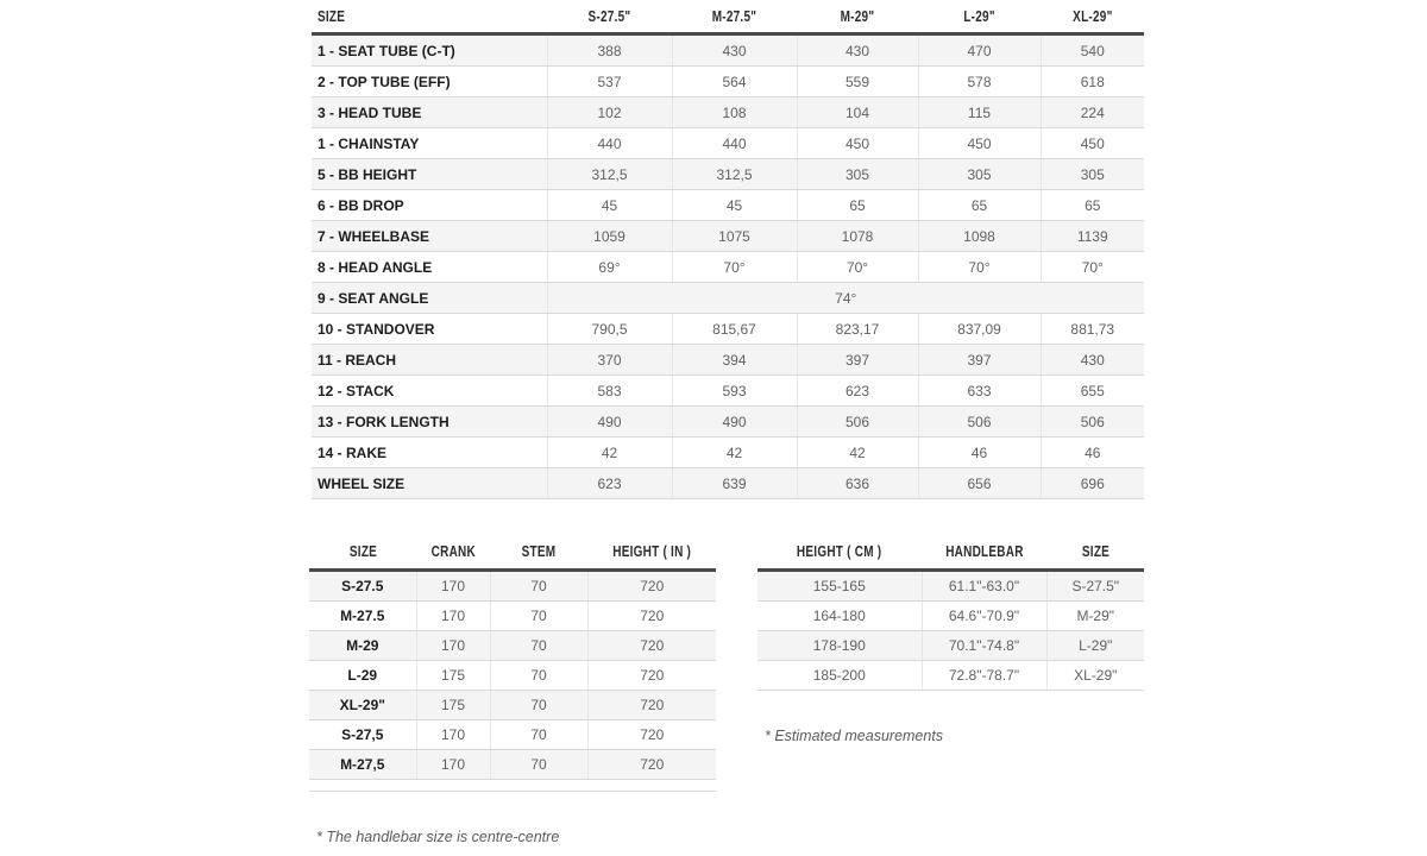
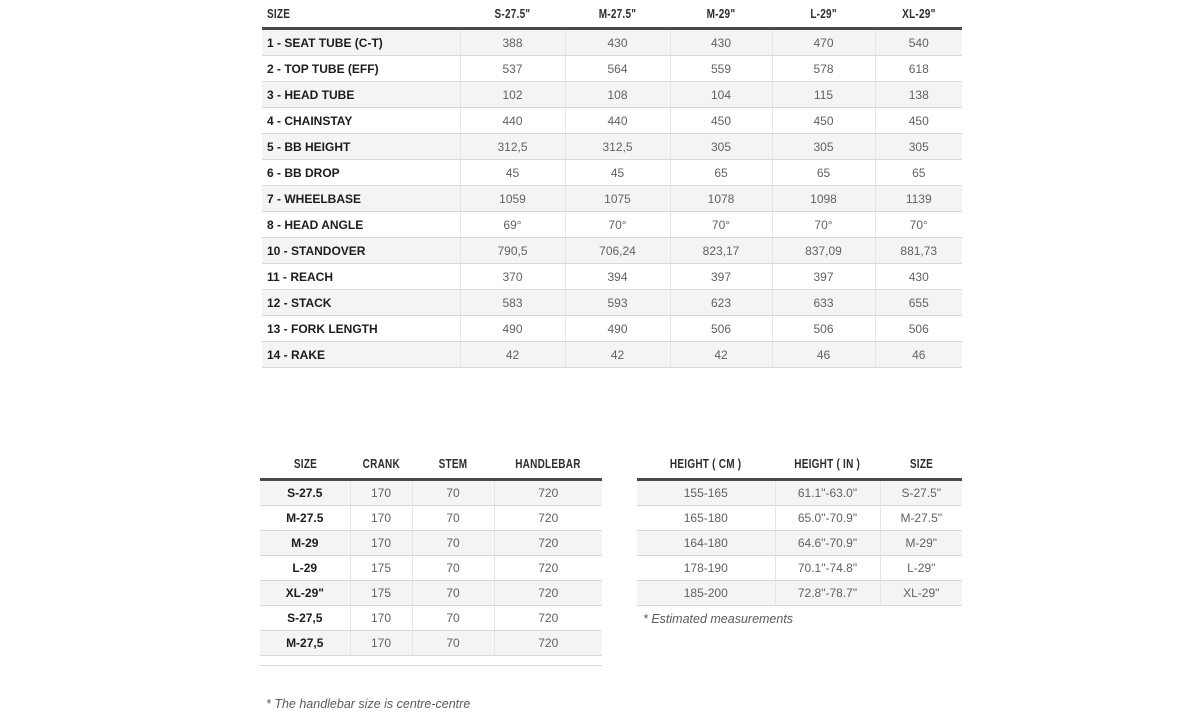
  SIZE	S-27.5"	M-27.5"	M-29"	L-29"	XL-29"
  1 - SEAT TUBE (C-T)	388	430	430	470	540
  2 - TOP TUBE (EFF)	537	564	559	578	618
- 3 - HEAD TUBE	102	108	104	115	224
+ 3 - HEAD TUBE	102	108	104	115	138
- 1 - CHAINSTAY	440	440	450	450	450
+ 4 - CHAINSTAY	440	440	450	450	450
  5 - BB HEIGHT	312,5	312,5	305	305	305
  6 - BB DROP	45	45	65	65	65
  7 - WHEELBASE	1059	1075	1078	1098	1139
  8 - HEAD ANGLE	69°	70°	70°	70°	70°
- 9 - SEAT ANGLE	74°
- 10 - STANDOVER	790,5	815,67	823,17	837,09	881,73
+ 10 - STANDOVER	790,5	706,24	823,17	837,09	881,73
  11 - REACH	370	394	397	397	430
  12 - STACK	583	593	623	633	655
  13 - FORK LENGTH	490	490	506	506	506
  14 - RAKE	42	42	42	46	46
- WHEEL SIZE	623	639	636	656	696
- SIZE	CRANK	STEM	HEIGHT ( IN )
+ SIZE	CRANK	STEM	HANDLEBAR
  S-27.5	170	70	720
  M-27.5	170	70	720
  M-29	170	70	720
  L-29	175	70	720
  XL-29"	175	70	720
  S-27,5	170	70	720
  M-27,5	170	70	720
- HEIGHT ( CM )	HANDLEBAR	SIZE
+ HEIGHT ( CM )	HEIGHT ( IN )	SIZE
  155-165	61.1"-63.0"	S-27.5"
+ 165-180	65.0"-70.9"	M-27.5"
  164-180	64.6"-70.9"	M-29"
  178-190	70.1"-74.8"	L-29"
  185-200	72.8"-78.7"	XL-29"
  * Estimated measurements
  * The handlebar size is centre-centre
